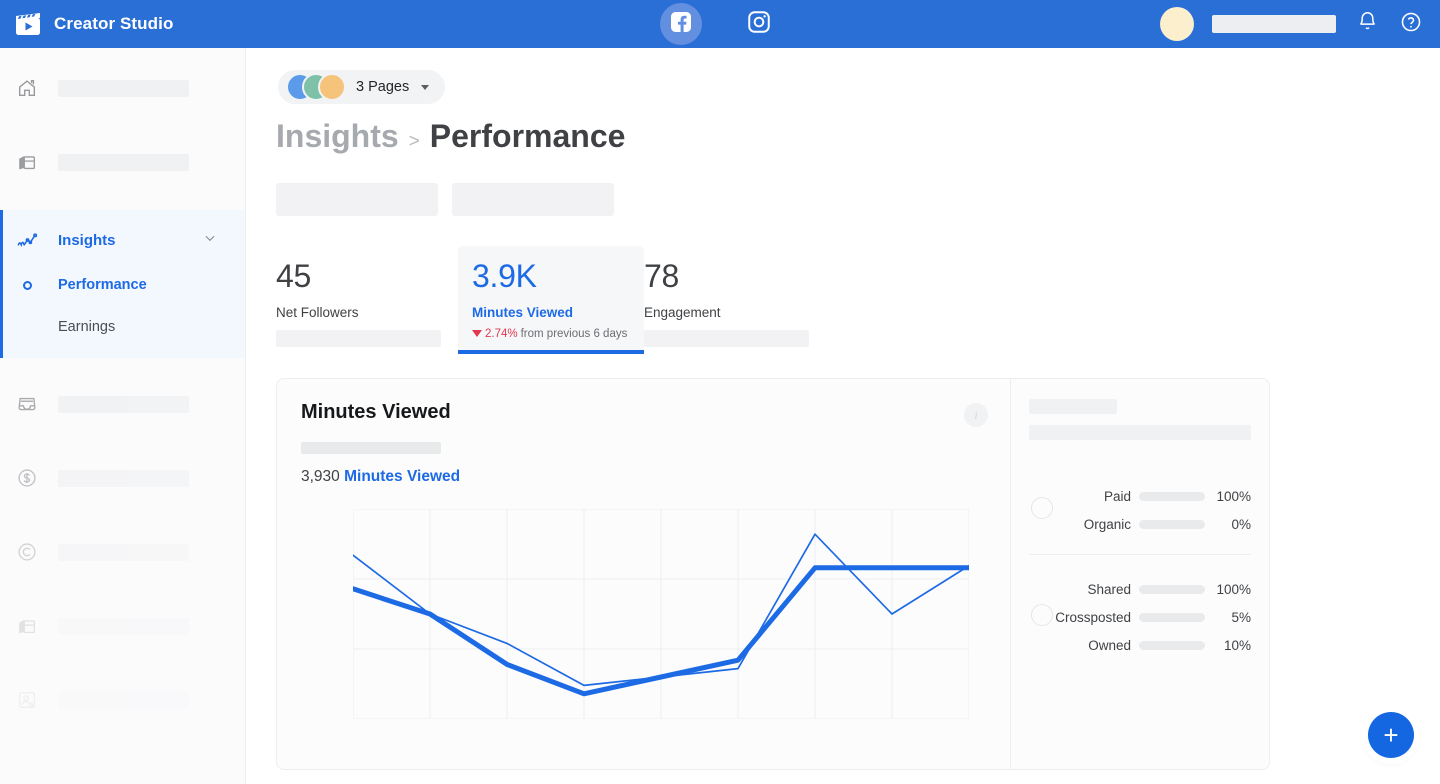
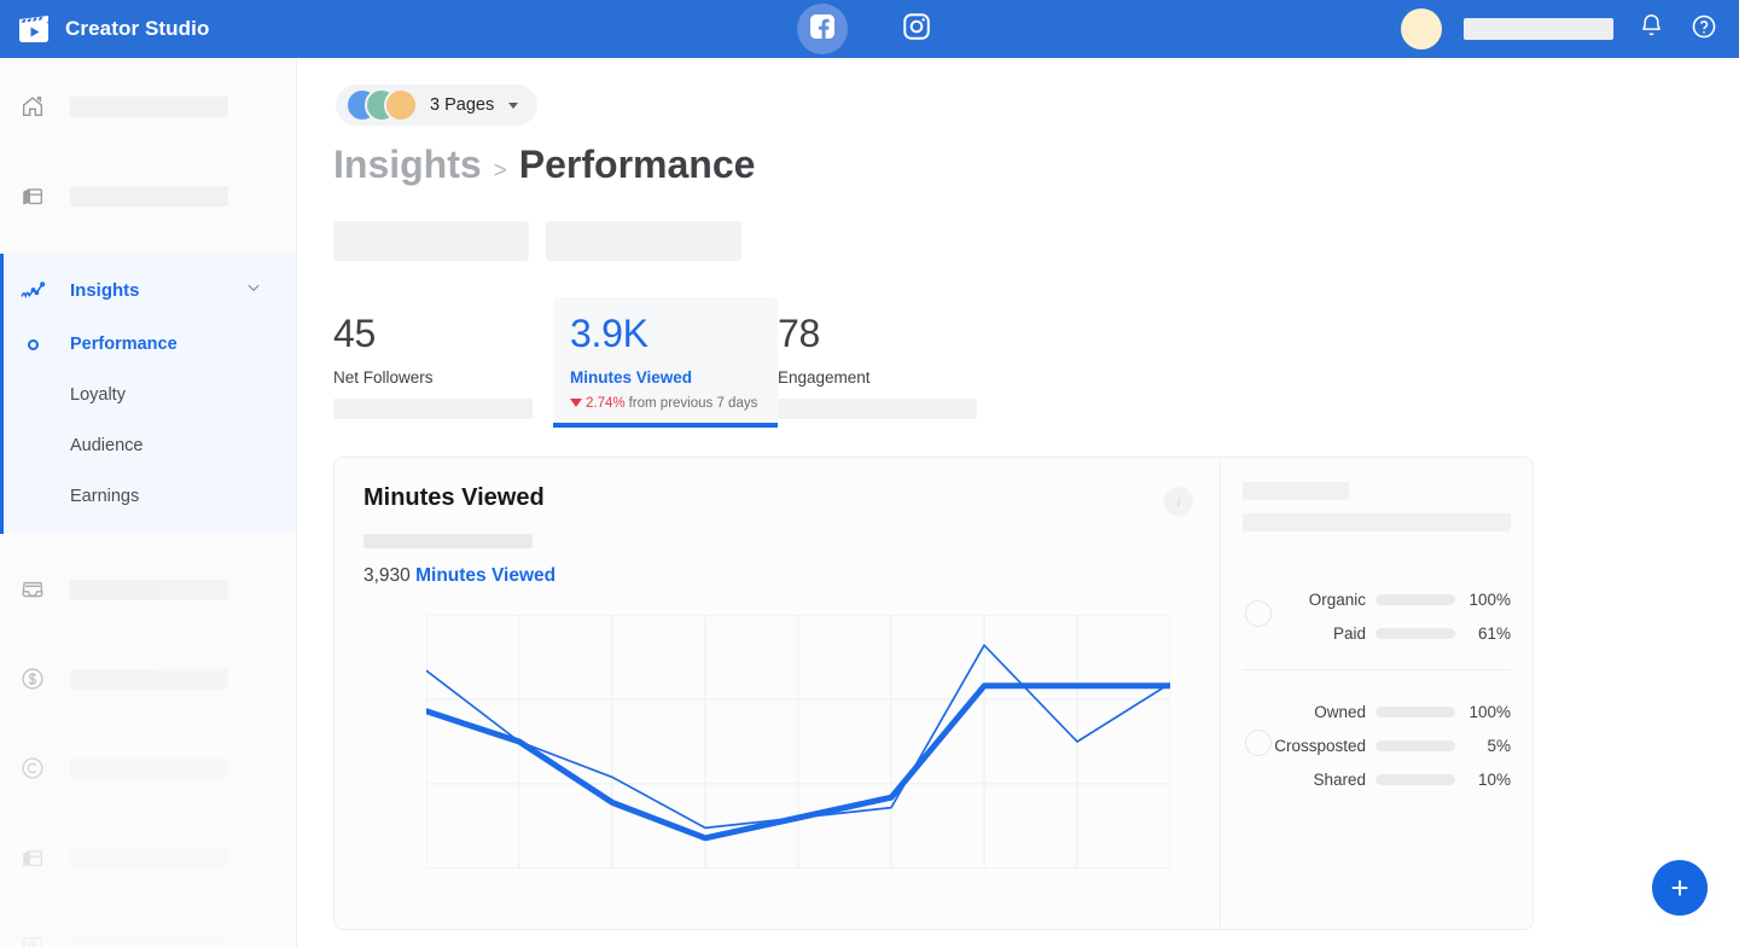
  Creator Studio
  Insights
  Performance
+ Loyalty
+ Audience
  Earnings
  3 Pages
  Insights
  >
  Performance
  45
  Net Followers
  3.9K
  Minutes Viewed
  2.74%
- from previous 6 days
+ from previous 7 days
  78
  Engagement
  Minutes Viewed
  3,930 Minutes Viewed
  i
- Paid
+ Organic
  100%
- Organic
+ Paid
- 0%
+ 61%
- Shared
+ Owned
  100%
  Crossposted
  5%
- Owned
+ Shared
  10%
  +
